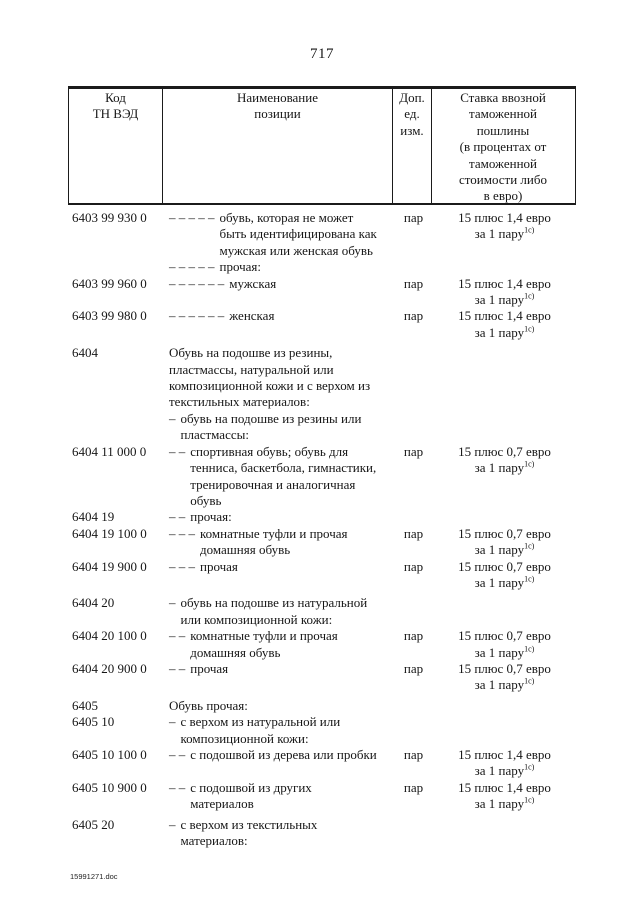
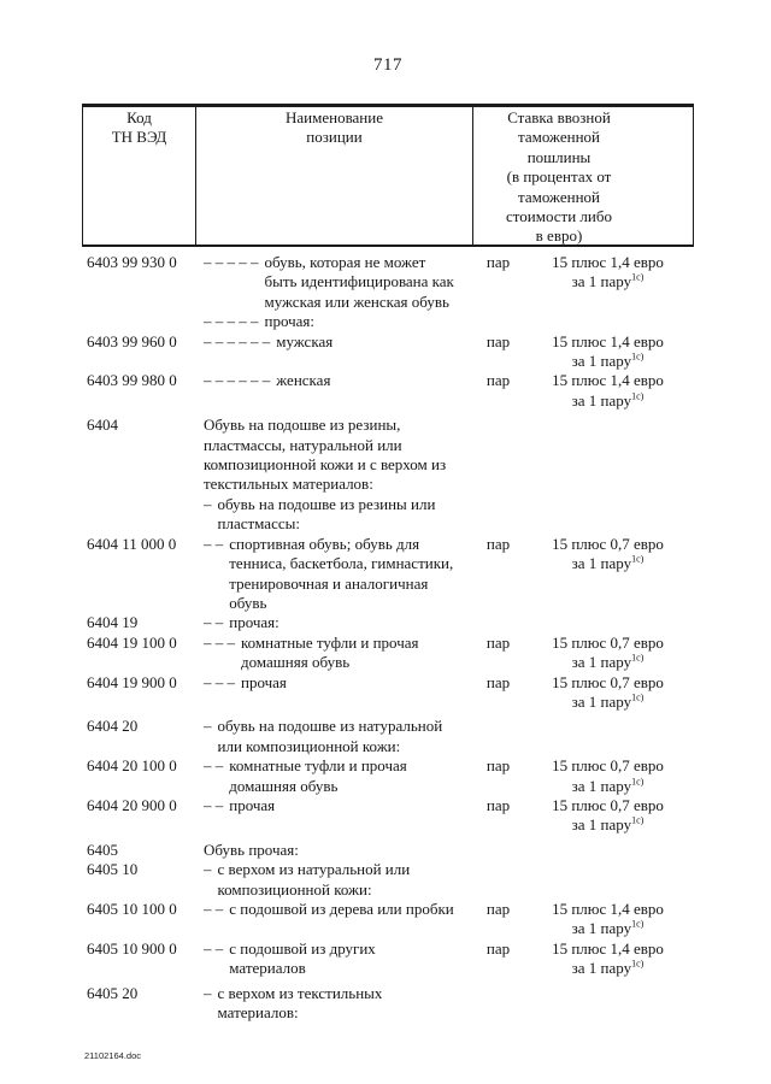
  717
  Код
  ТН ВЭД
  Наименование
  позиции
- Доп.
- ед.
- изм.
  Ставка ввозной
  таможенной
  пошлины
  (в процентах от
  таможенной
  стоимости либо
  в евро)
  6403 99 930 0
  – – – – –
  обувь, которая не может
  быть идентифицирована как
  мужская или женская обувь
  пар
  15 плюс 1,4 евро
  за 1 пару1с)
  – – – – –
  прочая:
  6403 99 960 0
  – – – – – –
  мужская
  пар
  15 плюс 1,4 евро
  за 1 пару1с)
  6403 99 980 0
  – – – – – –
  женская
  пар
  15 плюс 1,4 евро
  за 1 пару1с)
  6404
  Обувь на подошве из резины,
  пластмассы, натуральной или
  композиционной кожи и с верхом из
  текстильных материалов:
  –
  обувь на подошве из резины или
  пластмассы:
  6404 11 000 0
  – –
  спортивная обувь; обувь для
  тенниса, баскетбола, гимнастики,
  тренировочная и аналогичная
  обувь
  пар
  15 плюс 0,7 евро
  за 1 пару1с)
  6404 19
  – –
  прочая:
  6404 19 100 0
  – – –
  комнатные туфли и прочая
  домашняя обувь
  пар
  15 плюс 0,7 евро
  за 1 пару1с)
  6404 19 900 0
  – – –
  прочая
  пар
  15 плюс 0,7 евро
  за 1 пару1с)
  6404 20
  –
  обувь на подошве из натуральной
  или композиционной кожи:
  6404 20 100 0
  – –
  комнатные туфли и прочая
  домашняя обувь
  пар
  15 плюс 0,7 евро
  за 1 пару1с)
  6404 20 900 0
  – –
  прочая
  пар
  15 плюс 0,7 евро
  за 1 пару1с)
  6405
  Обувь прочая:
  6405 10
  –
  с верхом из натуральной или
  композиционной кожи:
  6405 10 100 0
  – –
  с подошвой из дерева или пробки
  пар
  15 плюс 1,4 евро
  за 1 пару1с)
  6405 10 900 0
  – –
  с подошвой из других
  материалов
  пар
  15 плюс 1,4 евро
  за 1 пару1с)
  6405 20
  –
  с верхом из текстильных
  материалов:
- 15991271.doc
+ 21102164.doc
